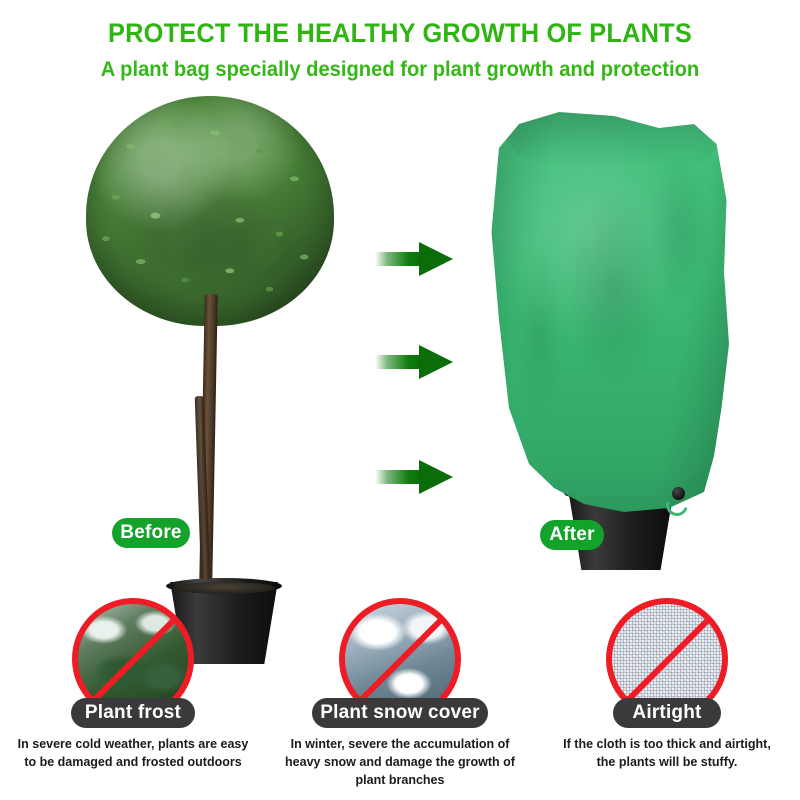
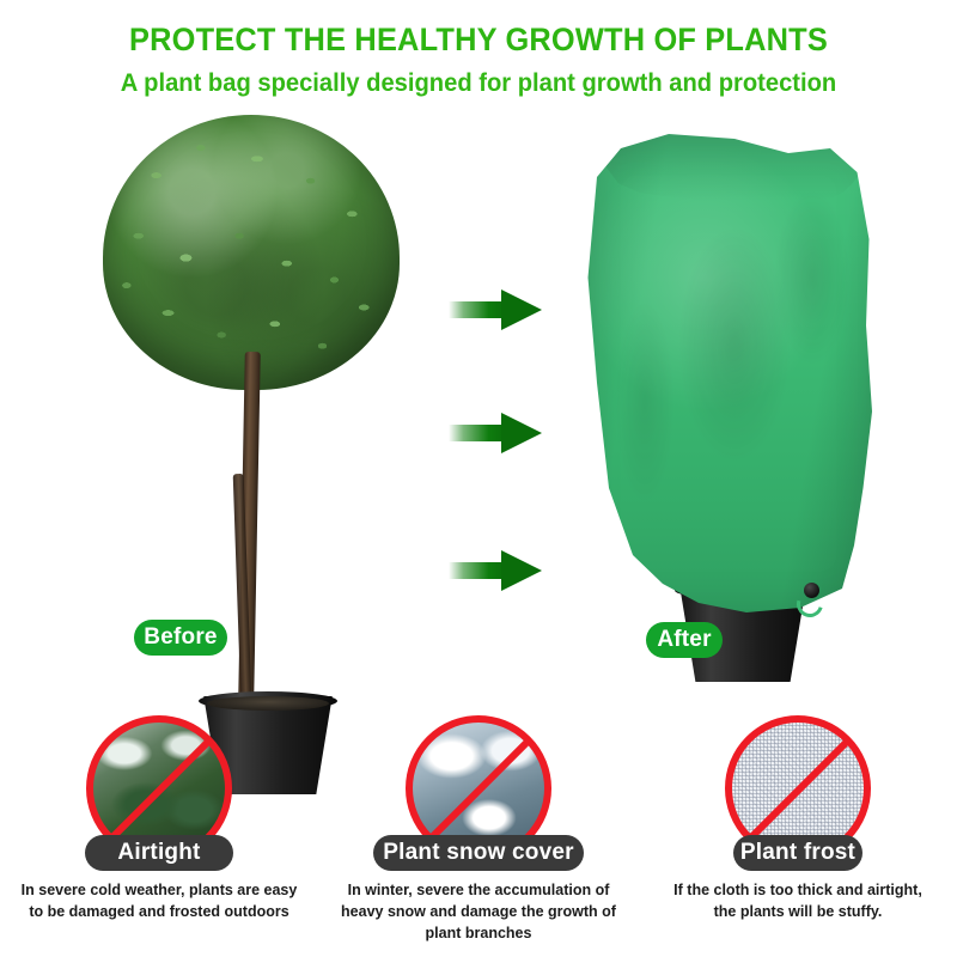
  PROTECT THE HEALTHY GROWTH OF PLANTS
  A plant bag specially designed for plant growth and protection
  Before
  After
- Plant frost
+ Airtight
  In severe cold weather, plants are easy
  to be damaged and frosted outdoors
  Plant snow cover
  In winter, severe the accumulation of
  heavy snow and damage the growth of
  plant branches
- Airtight
+ Plant frost
  If the cloth is too thick and airtight,
  the plants will be stuffy.
